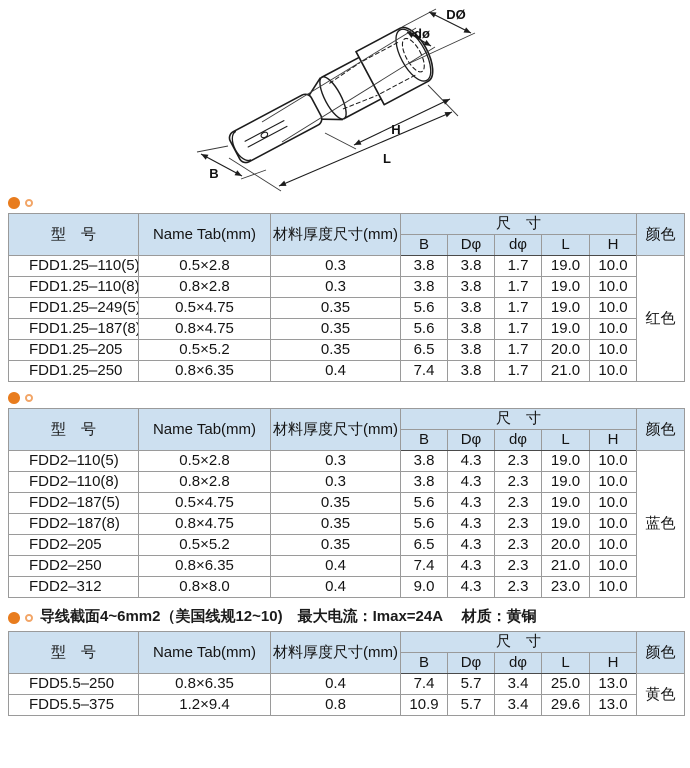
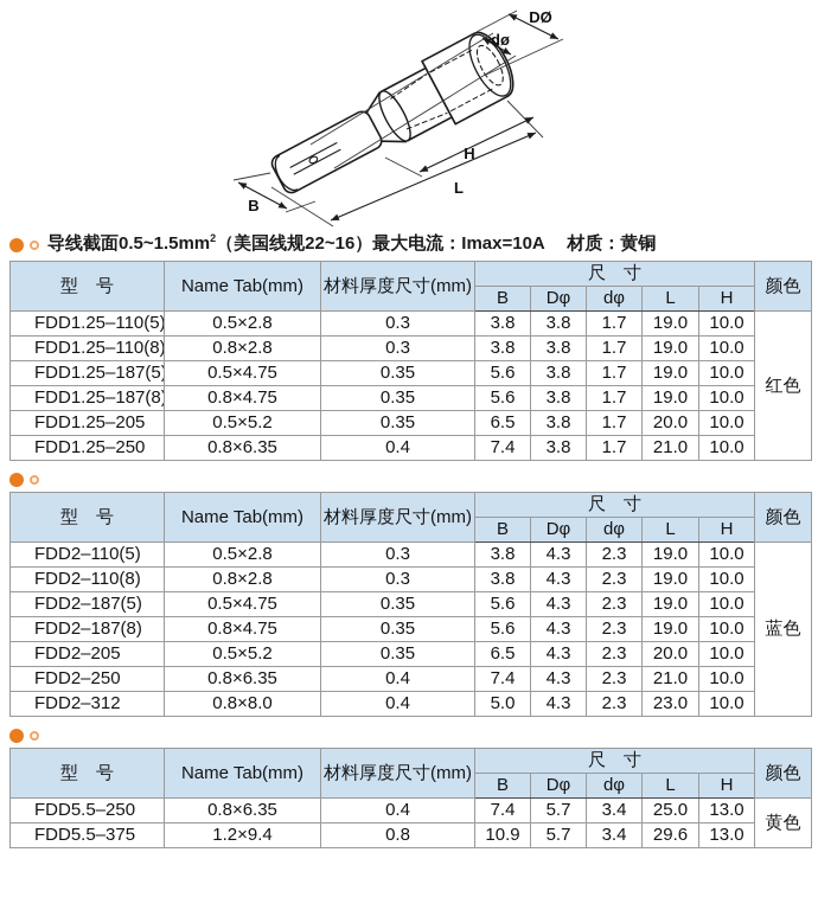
  B
  L
  H
  DØ
  dø
+ 导线截面0.5~1.5mm2（美国线规22~16）最大电流：Imax=10A 材质：黄铜
  型 号	Name Tab(mm)	材料厚度尺寸(mm)	尺 寸	颜色
  B	Dφ	dφ	L	H
  FDD1.25–110(5)	0.5×2.8	0.3	3.8	3.8	1.7	19.0	10.0	红色
  FDD1.25–110(8)	0.8×2.8	0.3	3.8	3.8	1.7	19.0	10.0
- FDD1.25–249(5)	0.5×4.75	0.35	5.6	3.8	1.7	19.0	10.0
+ FDD1.25–187(5)	0.5×4.75	0.35	5.6	3.8	1.7	19.0	10.0
  FDD1.25–187(8)	0.8×4.75	0.35	5.6	3.8	1.7	19.0	10.0
  FDD1.25–205	0.5×5.2	0.35	6.5	3.8	1.7	20.0	10.0
  FDD1.25–250	0.8×6.35	0.4	7.4	3.8	1.7	21.0	10.0
  型 号	Name Tab(mm)	材料厚度尺寸(mm)	尺 寸	颜色
  B	Dφ	dφ	L	H
  FDD2–110(5)	0.5×2.8	0.3	3.8	4.3	2.3	19.0	10.0	蓝色
  FDD2–110(8)	0.8×2.8	0.3	3.8	4.3	2.3	19.0	10.0
  FDD2–187(5)	0.5×4.75	0.35	5.6	4.3	2.3	19.0	10.0
  FDD2–187(8)	0.8×4.75	0.35	5.6	4.3	2.3	19.0	10.0
  FDD2–205	0.5×5.2	0.35	6.5	4.3	2.3	20.0	10.0
  FDD2–250	0.8×6.35	0.4	7.4	4.3	2.3	21.0	10.0
- FDD2–312	0.8×8.0	0.4	9.0	4.3	2.3	23.0	10.0
+ FDD2–312	0.8×8.0	0.4	5.0	4.3	2.3	23.0	10.0
- 导线截面4~6mm2（美国线规12~10) 最大电流：Imax=24A 材质：黄铜
  型 号	Name Tab(mm)	材料厚度尺寸(mm)	尺 寸	颜色
  B	Dφ	dφ	L	H
  FDD5.5–250	0.8×6.35	0.4	7.4	5.7	3.4	25.0	13.0	黄色
  FDD5.5–375	1.2×9.4	0.8	10.9	5.7	3.4	29.6	13.0
